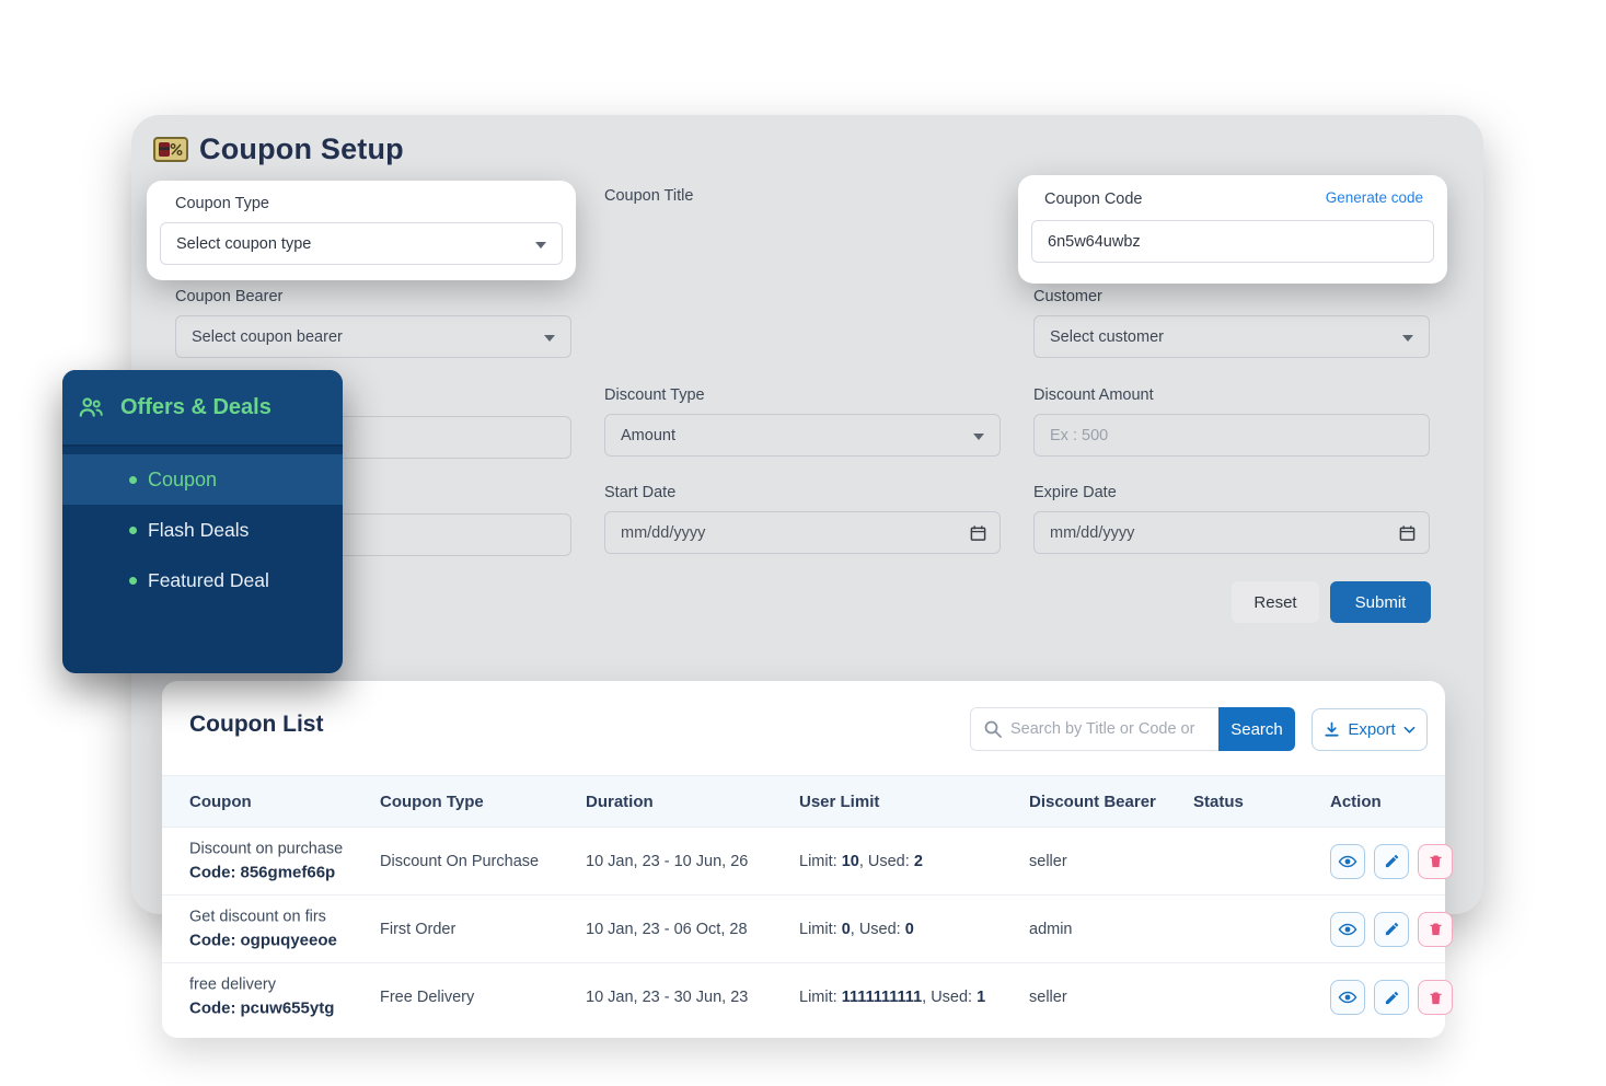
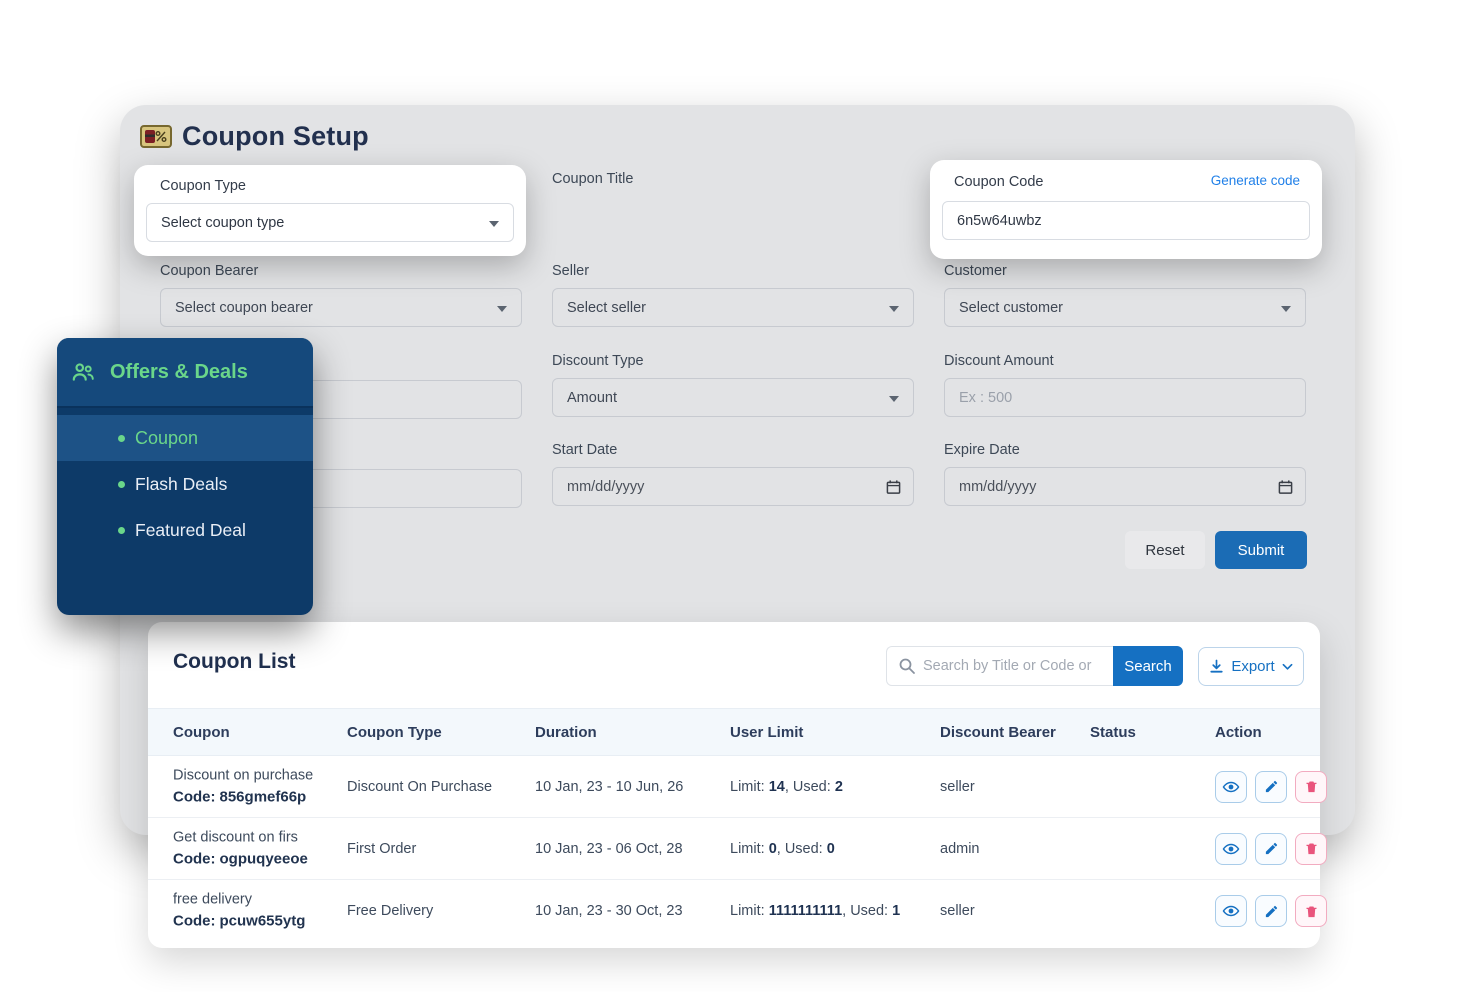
  Coupon Setup
  Coupon Type
  Select coupon type
  Coupon Title
  Coupon Code
  Generate code
  6n5w64uwbz
  Coupon Bearer
  Select coupon bearer
+ Seller
+ Select seller
  Customer
  Select customer
  Discount Type
  Amount
  Discount Amount
  Ex : 500
  Start Date
  mm/dd/yyyy
  Expire Date
  mm/dd/yyyy
  Reset
  Submit
  Offers & Deals
  Coupon
  Flash Deals
  Featured Deal
  Coupon List
  Search by Title or Code or
  Search
  Export
  Coupon
  Coupon Type
  Duration
  User Limit
  Discount Bearer
  Status
  Action
  Discount on purchase
  Code: 856gmef66p
  Discount On Purchase
  10 Jan, 23 - 10 Jun, 26
- Limit: 10, Used: 2
+ Limit: 14, Used: 2
  seller
  Get discount on firs
  Code: ogpuqyeeoe
  First Order
  10 Jan, 23 - 06 Oct, 28
  Limit: 0, Used: 0
  admin
  free delivery
  Code: pcuw655ytg
  Free Delivery
- 10 Jan, 23 - 30 Jun, 23
+ 10 Jan, 23 - 30 Oct, 23
  Limit: 1111111111, Used: 1
  seller
